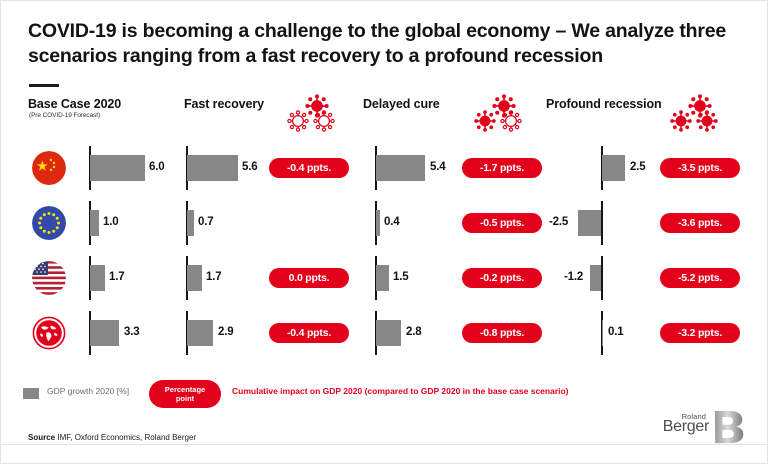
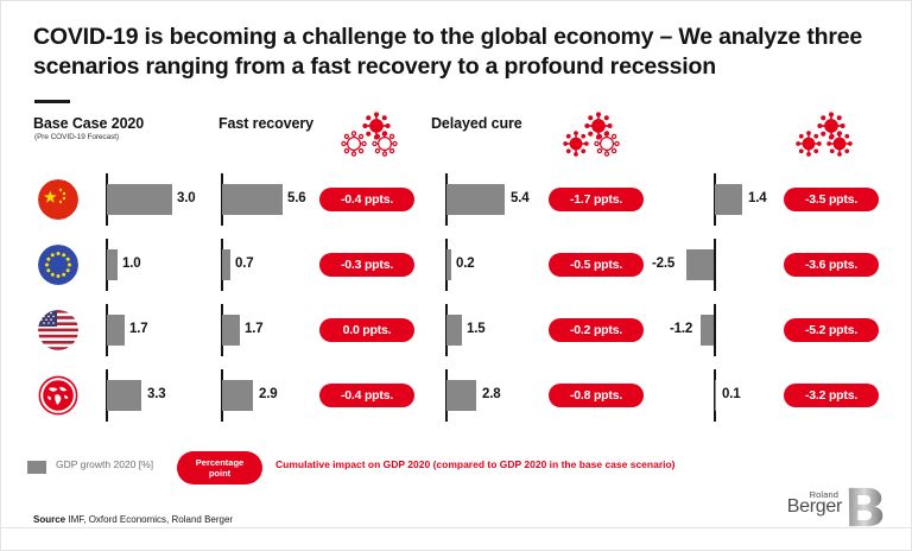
  COVID-19 is becoming a challenge to the global economy – We analyze three scenarios ranging from a fast recovery to a profound recession
  Base Case 2020
  Fast recovery
  Delayed cure
- Profound recession
- 6.0
+ 3.0
  5.6
  -0.4 ppts.
  5.4
  -1.7 ppts.
- 2.5
+ 1.4
  -3.5 ppts.
  1.0
  0.7
+ -0.3 ppts.
- 0.4
+ 0.2
  -0.5 ppts.
  -2.5
  -3.6 ppts.
  1.7
  1.7
  0.0 ppts.
  1.5
  -0.2 ppts.
  -1.2
  -5.2 ppts.
  3.3
  2.9
  -0.4 ppts.
  2.8
  -0.8 ppts.
  0.1
  -3.2 ppts.
  GDP growth 2020 [%]
  Percentage
  point
  Cumulative impact on GDP 2020 (compared to GDP 2020 in the base case scenario)
  Source IMF, Oxford Economics, Roland Berger
  Roland
  Berger
